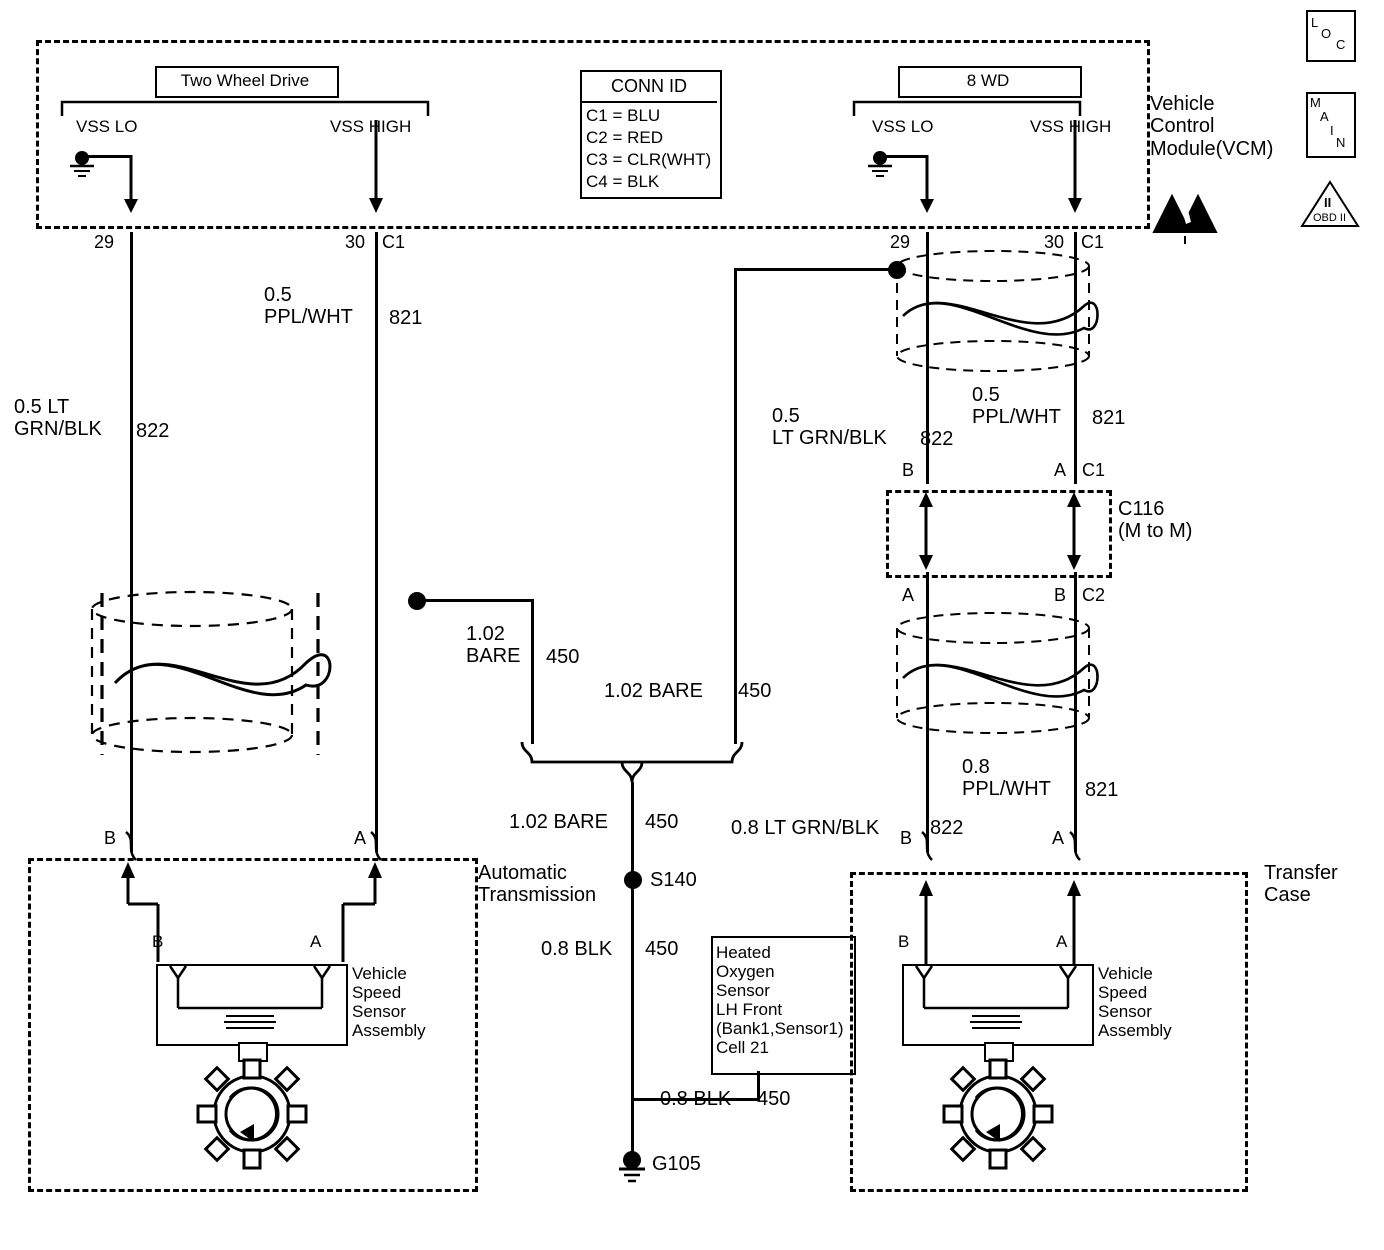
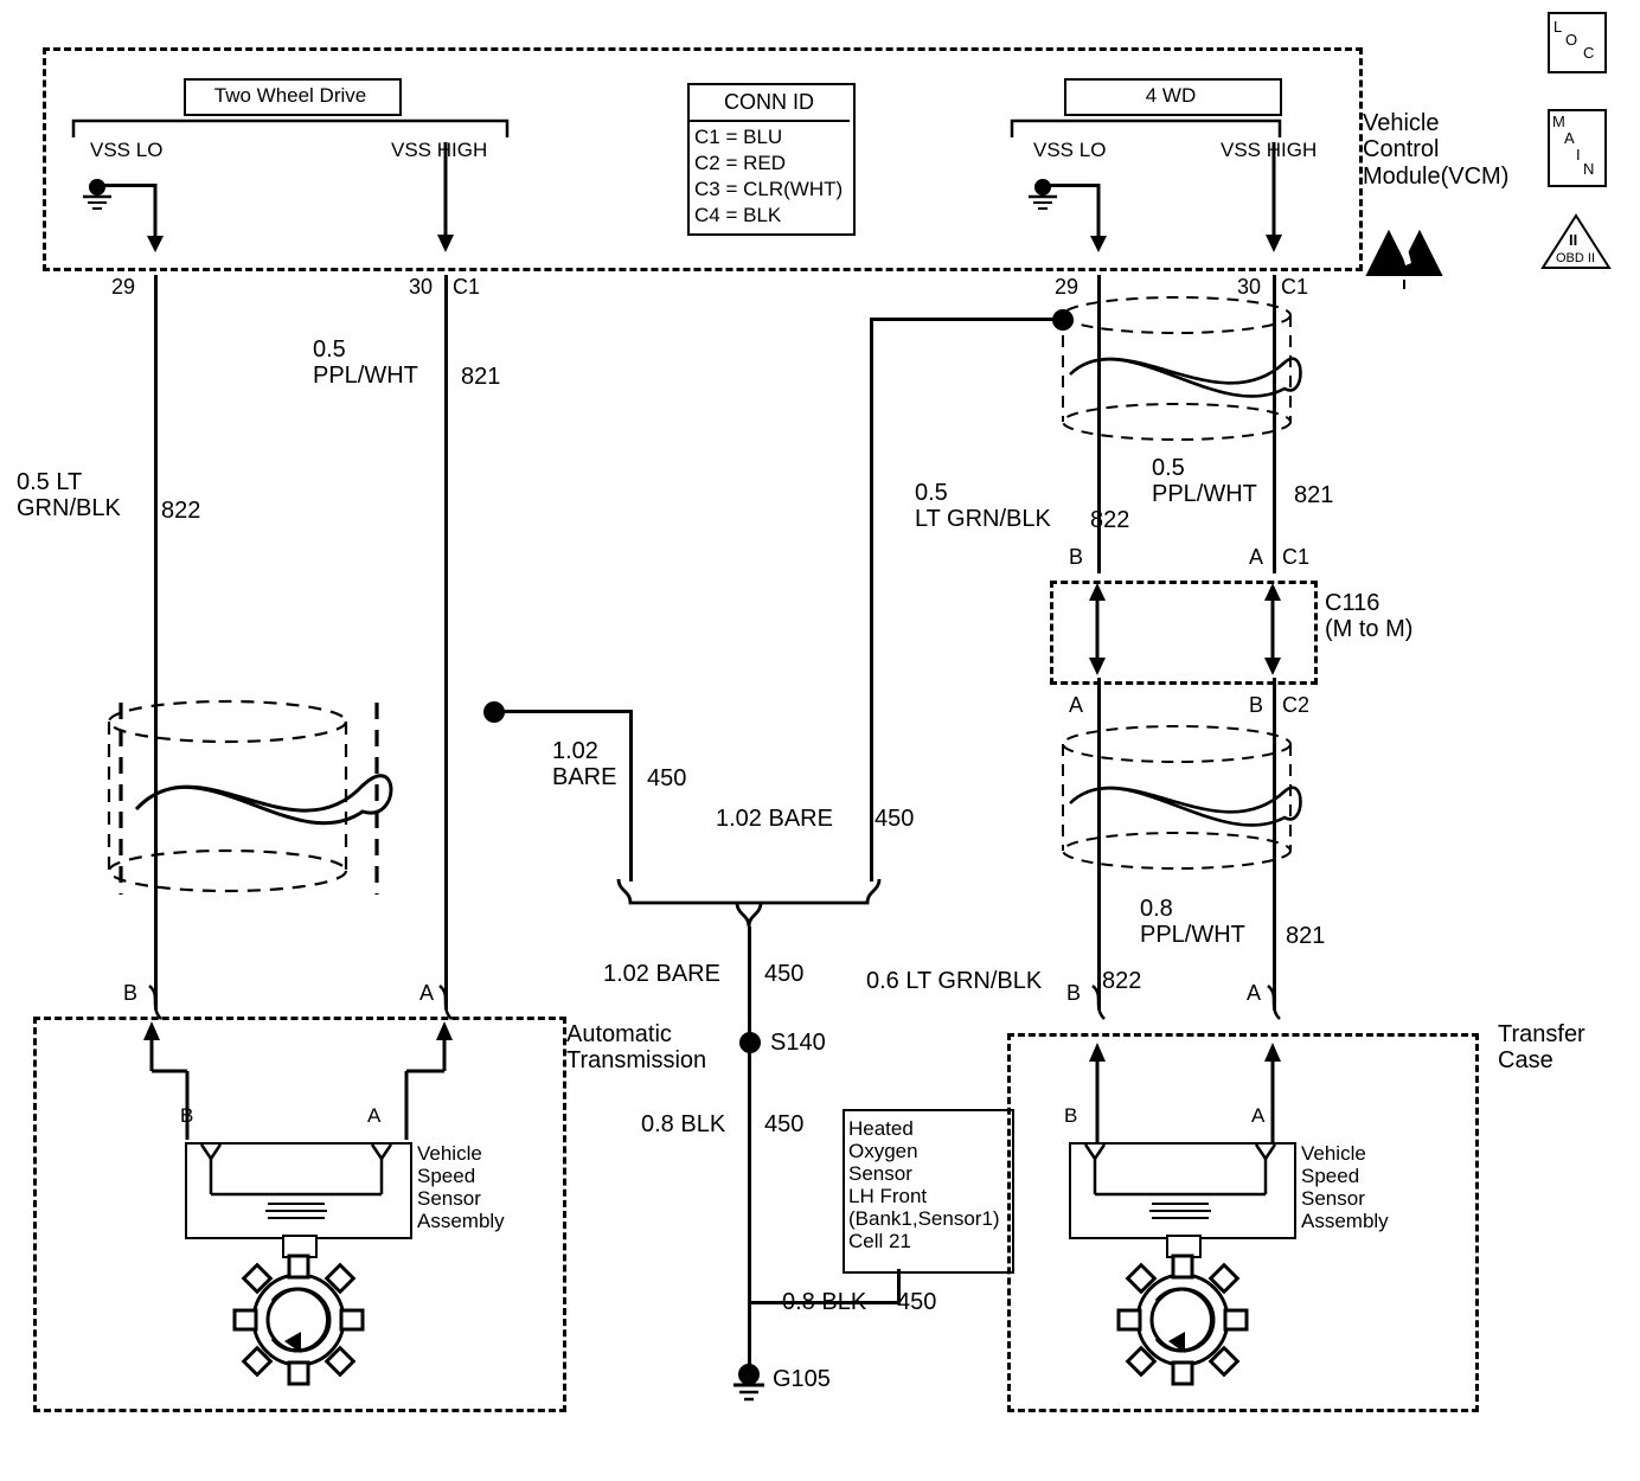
  Two Wheel Drive
- 8 WD
+ 4 WD
  CONN ID
  C1 = BLU
  C2 = RED
  C3 = CLR(WHT)
  C4 = BLK
  Vehicle
  Control
  Module(VCM)
  L
  O
  C
  M
  A
  I
  N
  II
  OBD II
  VSS LO
  VSSIGH
  29
  30
  C1
  0.5
  PPL/WHT
  821
  0.5 LT
  GRN/BLK
  822
  1.02
  BARE
  450
  B
  A
  Automatic
  Transmission
  B
  A
  Vehicle
  Speed
  Sensor
  Assembly
  1.02 BARE
  450
  1.02 BARE
  450
  S140
  0.8 BLK
  450
  Heated
  Oxygen
  Sensor
  LH Front
  (Bank1,Sensor1)
  Cell 21
  0.8 BLK
  450
  G105
  VSS LO
  VSSIGH
  29
  30
  C1
  0.5
  PPL/WHT
  821
  0.5
  LT GRN/BLK
  822
  B
  A
  C1
  C116
  (M to M)
  A
  B
  C2
  0.8
  PPL/WHT
  821
- 0.8 LT GRN/BLK
+ 0.6 LT GRN/BLK
  822
  B
  A
  Transfer
  Case
  B
  A
  Vehicle
  Speed
  Sensor
  Assembly
